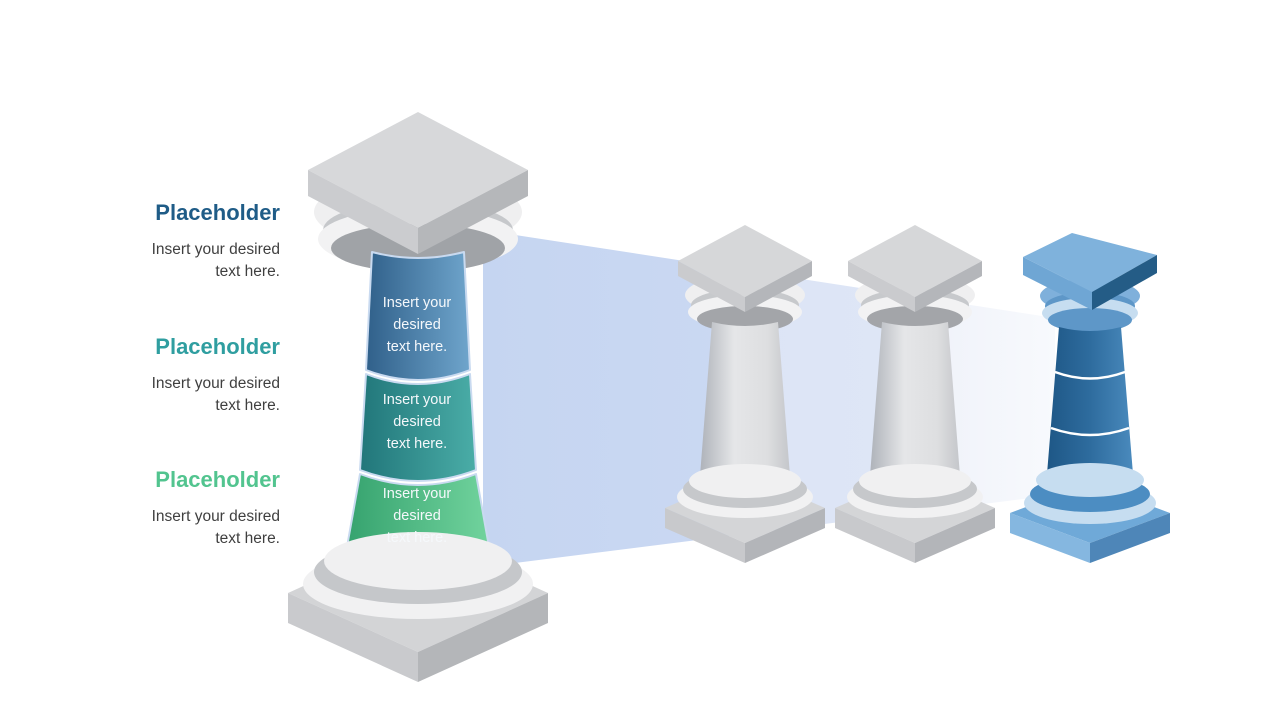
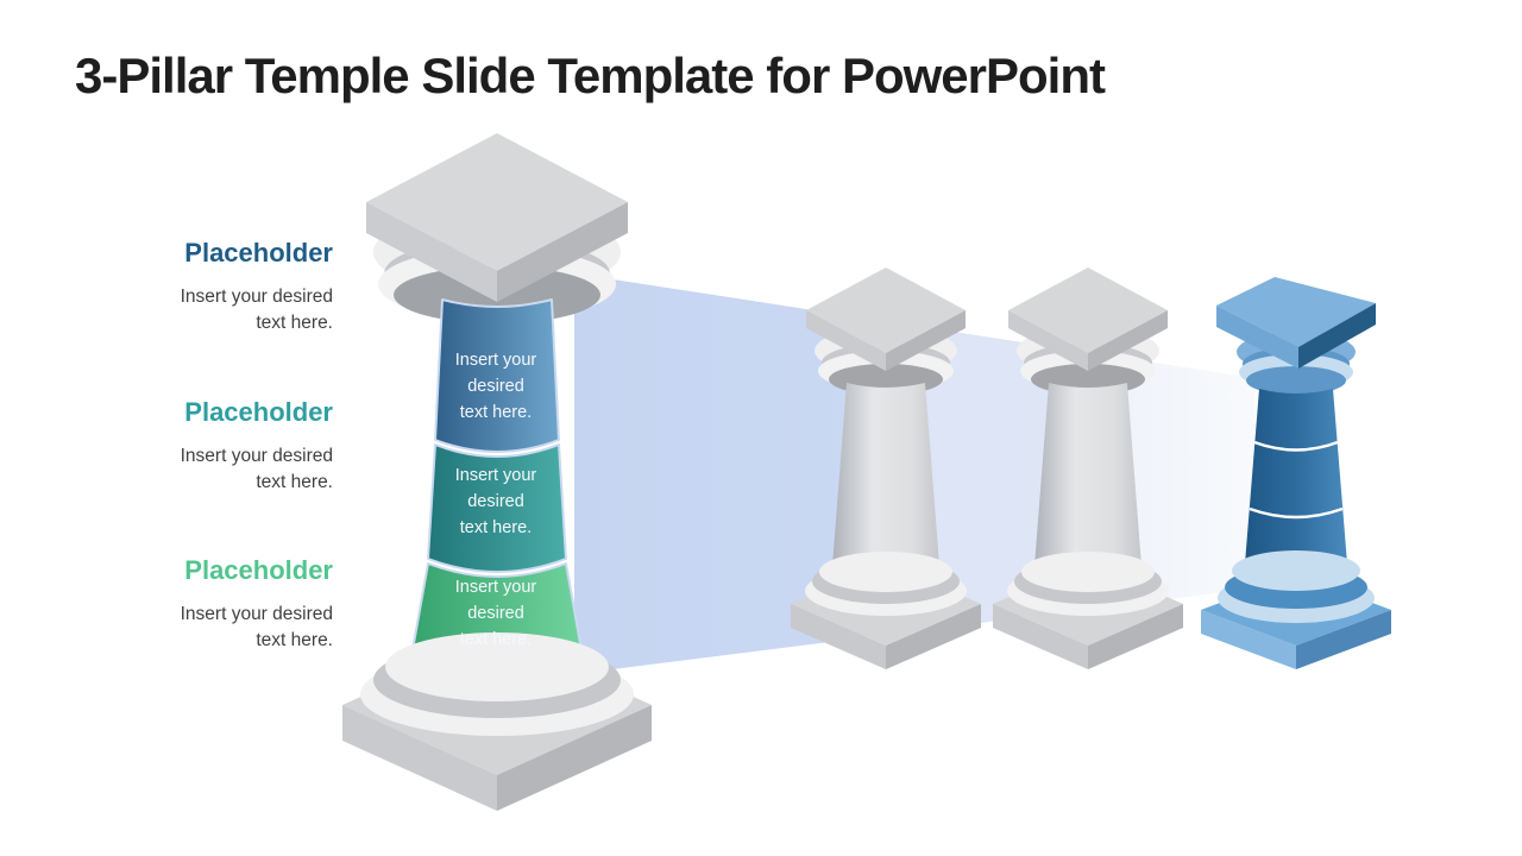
+ 3-Pillar Temple Slide Template for PowerPoint
  Placeholder
  Insert your desired
  text here.
  Placeholder
  Insert your desired
  text here.
  Placeholder
  Insert your desired
  text here.
  Insert your
  desired
  text here.
  Insert your
  desired
  text here.
  Insert your
  desired
  text here.
